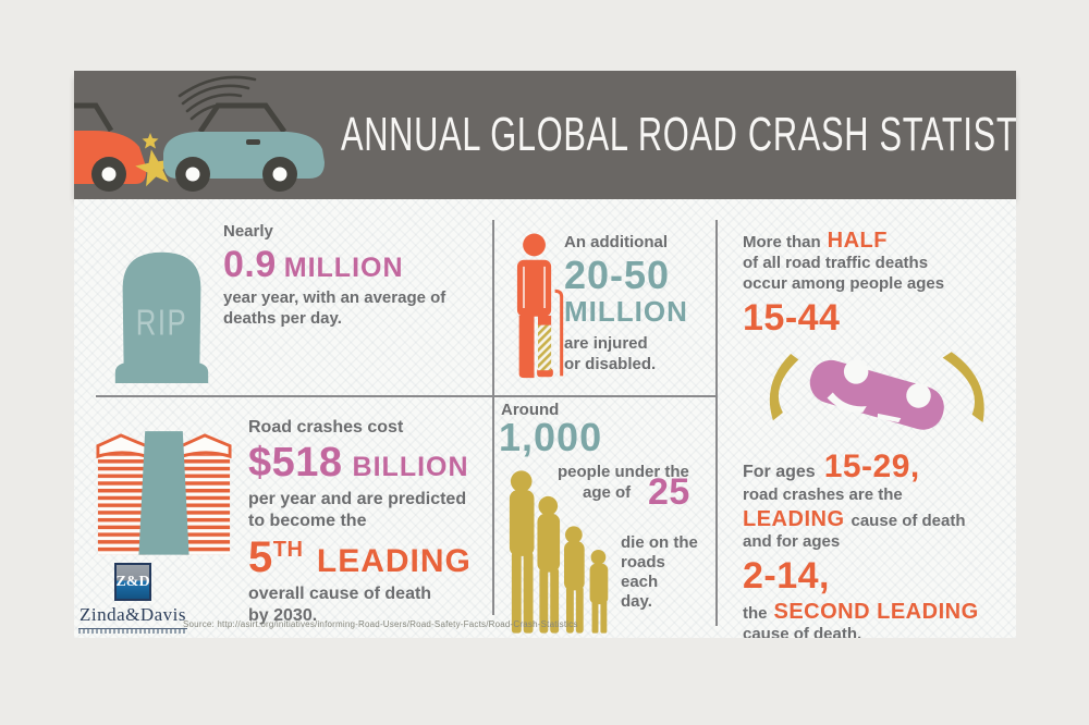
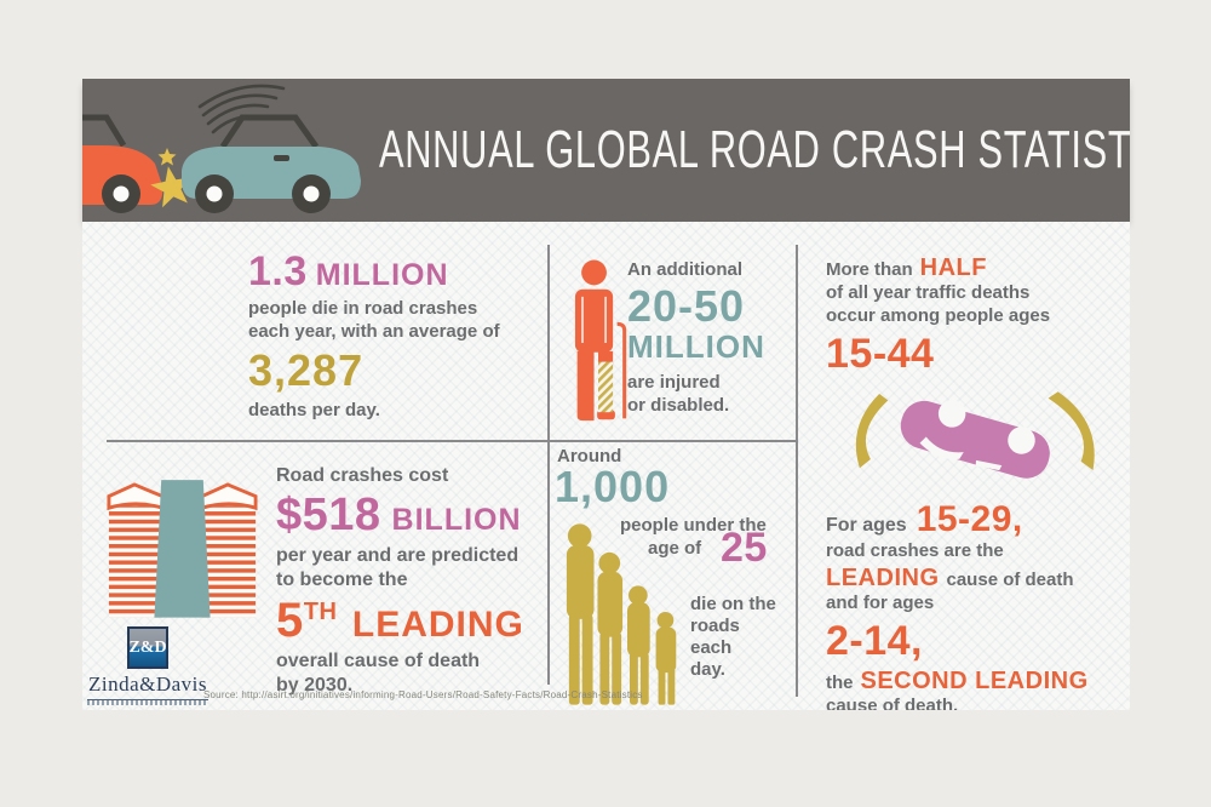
  ANNUAL GLOBAL ROAD CRASH STATIST
- RIP
- Nearly
- 0.9
+ 1.3
  MILLION
+ people die in road crashes
- year year, with an average of
+ each year, with an average of
+ 3,287
  deaths per day.
  An additional
  20-50
  MILLION
  are injured
  or disabled.
  More than
  HALF
- of all road traffic deaths
+ of all year traffic deaths
  occur among people ages
  15-44
  For ages
  15-29,
  road crashes are the
  LEADING
  cause of death
  and for ages
  2-14,
  the
  SECOND LEADING
  cause of death.
  Road crashes cost
  $518
  BILLION
  per year and are predicted
  to become the
  5TH LEADING
  overall cause of death
  by 2030.
  Around
  1,000
  people under the
  age of
  25
  die on the
  roads
  each
  day.
  Z&D
  Zinda&Davis
  Source: http://asirt.org/initiatives/informing-Road-Users/Road-Safety-Facts/Road-Crash-Statistics
